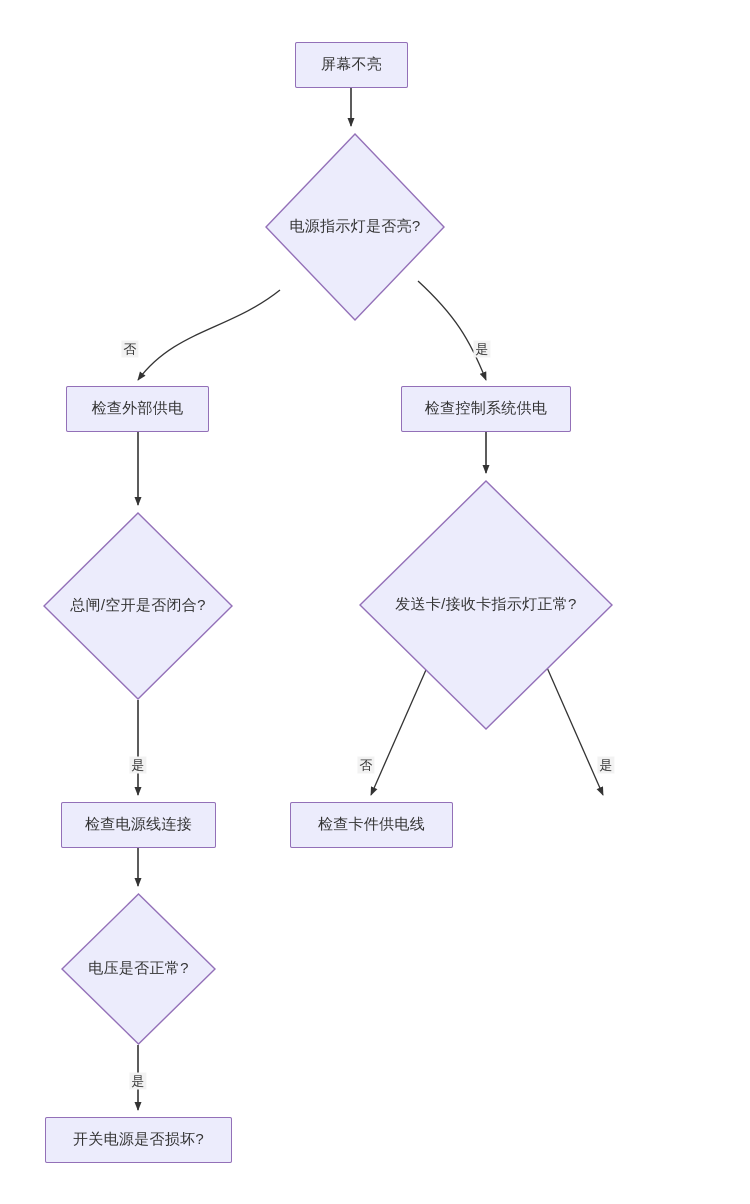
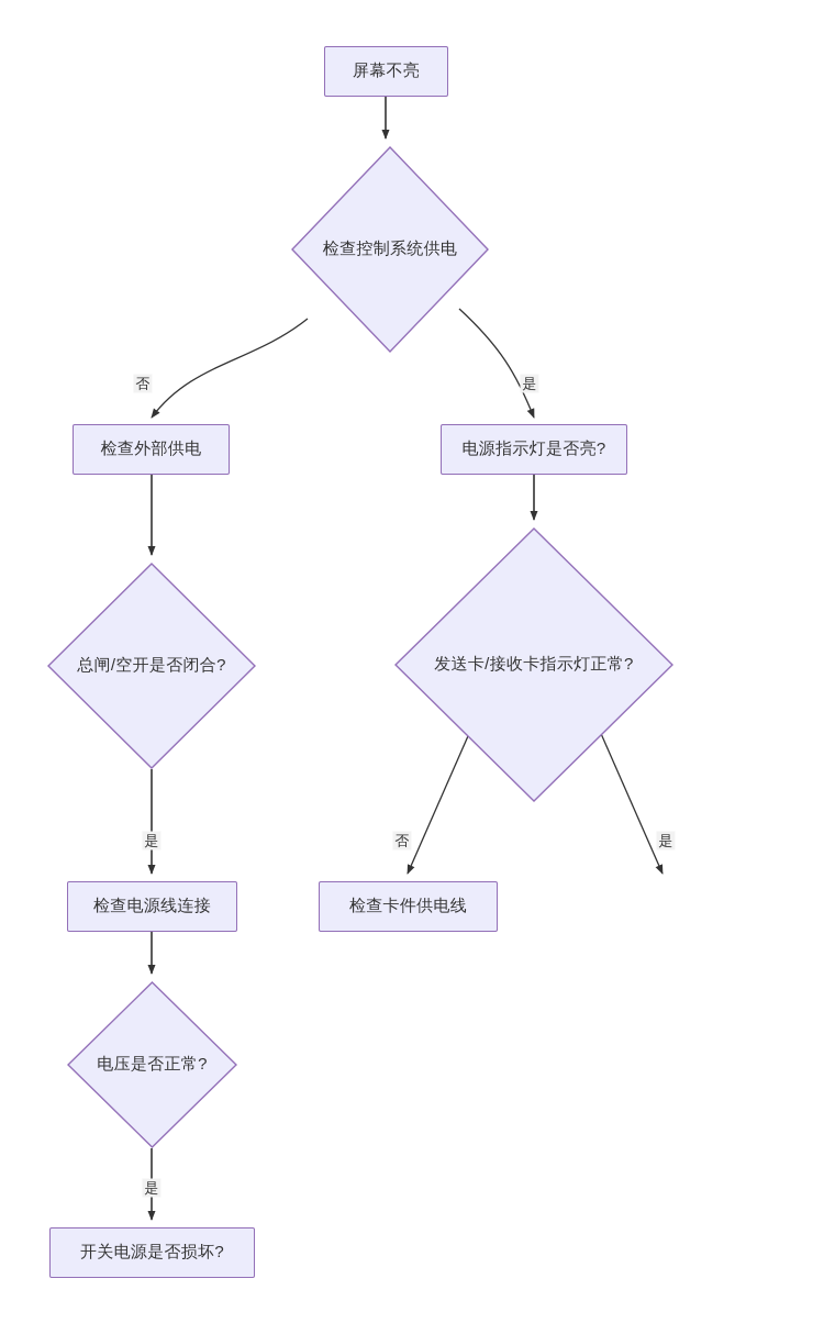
  屏幕不亮
- 电源指示灯是否亮?
+ 检查控制系统供电
  检查外部供电
- 检查控制系统供电
+ 电源指示灯是否亮?
  总闸/空开是否闭合?
  发送卡/接收卡指示灯正常?
  检查电源线连接
  检查卡件供电线
  电压是否正常?
  开关电源是否损坏?
  否
  是
  是
  否
  是
  是
